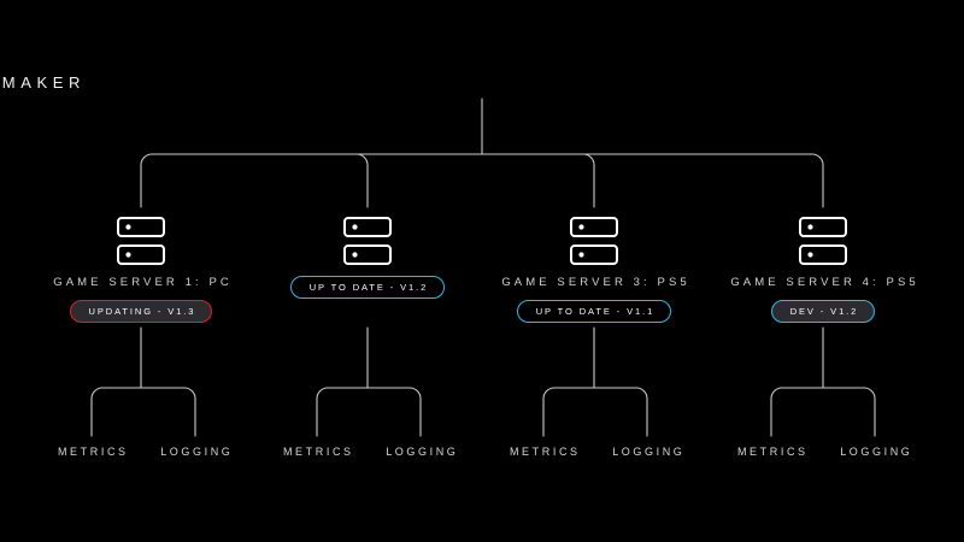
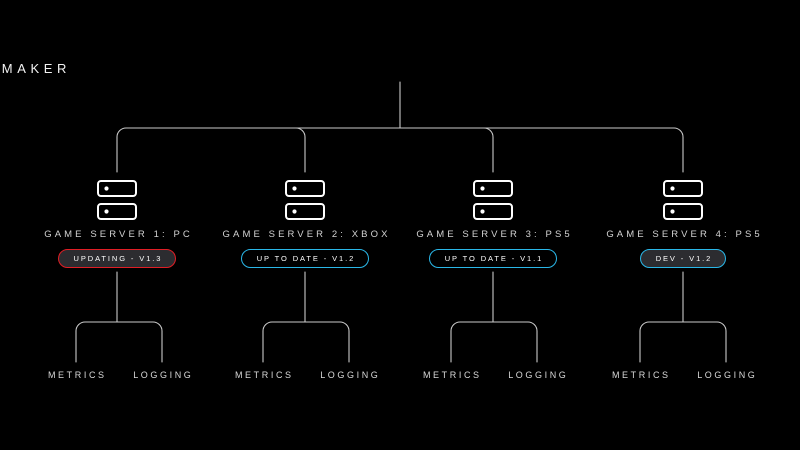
  GAME SERVER 1: PC
  UPDATING - V1.3
+ GAME SERVER 2: XBOX
  UP TO DATE - V1.2
  GAME SERVER 3: PS5
  UP TO DATE - V1.1
  GAME SERVER 4: PS5
  DEV - V1.2
  METRICS
  LOGGING
  METRICS
  LOGGING
  METRICS
  LOGGING
  METRICS
  LOGGING
